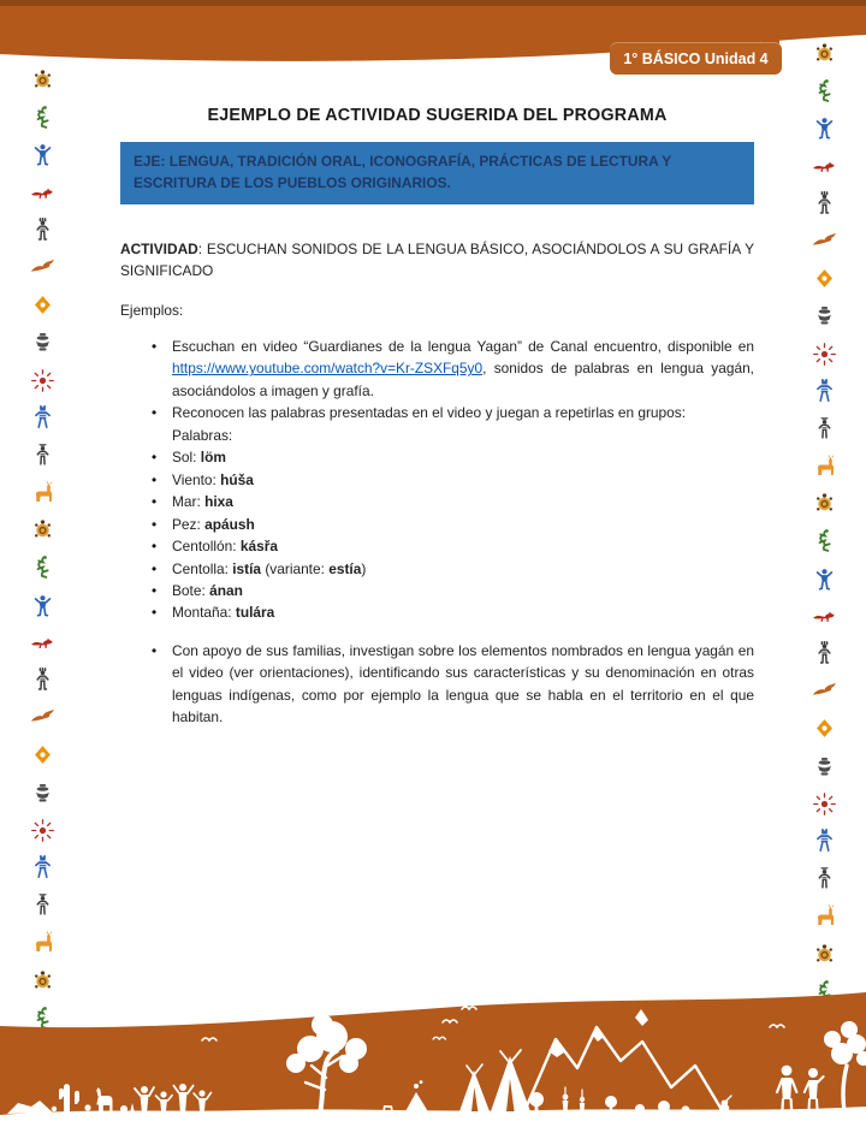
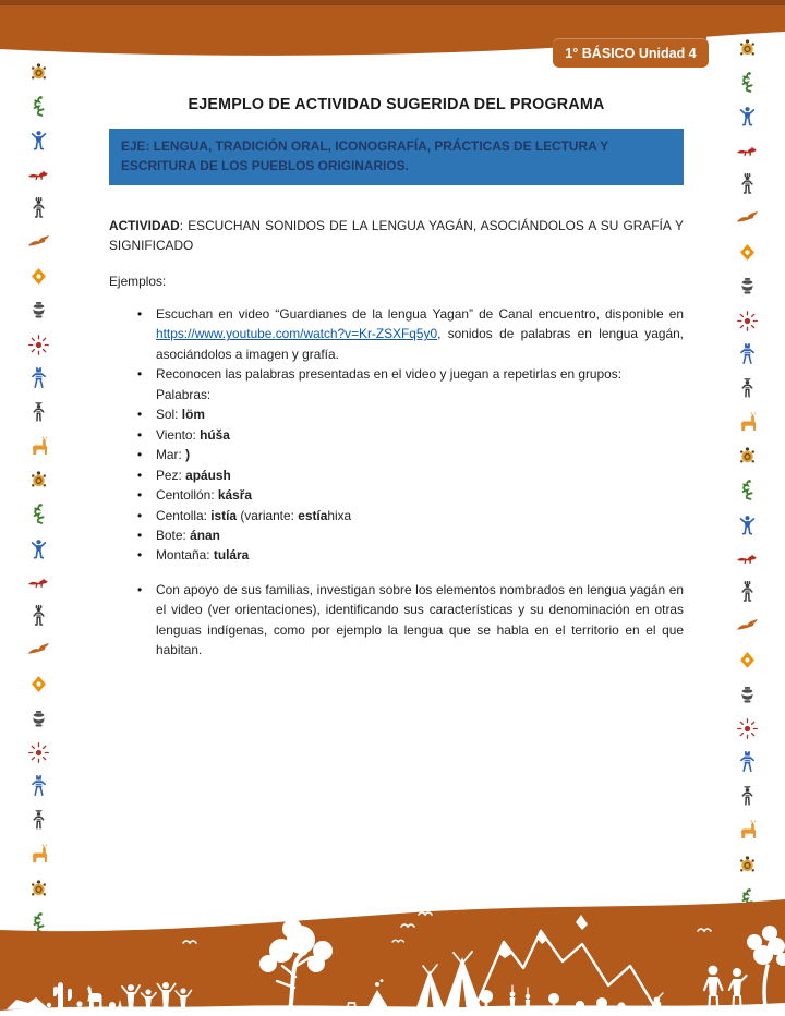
  1° BÁSICO Unidad 4
  EJEMPLO DE ACTIVIDAD SUGERIDA DEL PROGRAMA
  EJE: LENGUA, TRADICIÓN ORAL, ICONOGRAFÍA, PRÁCTICAS DE LECTURA Y ESCRITURA DE LOS PUEBLOS ORIGINARIOS.
- ACTIVIDAD: ESCUCHAN SONIDOS DE LA LENGUA BÁSICO, ASOCIÁNDOLOS A SU GRAFÍA Y SIGNIFICADO
+ ACTIVIDAD: ESCUCHAN SONIDOS DE LA LENGUA YAGÁN, ASOCIÁNDOLOS A SU GRAFÍA Y SIGNIFICADO
  Ejemplos:
  Escuchan en video “Guardianes de la lengua Yagan” de Canal encuentro, disponible en https://www.youtube.com/watch?v=Kr-ZSXFq5y0, sonidos de palabras en lengua yagán, asociándolos a imagen y grafía.
  Reconocen las palabras presentadas en el video y juegan a repetirlas en grupos:
  Palabras:
  Sol: löm
  Viento: húša
- Mar: hixa
+ Mar: )
  Pez: apáush
  Centollón: kásřa
- Centolla: istía (variante: estía)
+ Centolla: istía (variante: estíahixa
  Bote: ánan
  Montaña: tulára
  Con apoyo de sus familias, investigan sobre los elementos nombrados en lengua yagán en el video (ver orientaciones), identificando sus características y su denominación en otras lenguas indígenas, como por ejemplo la lengua que se habla en el territorio en el que habitan.
